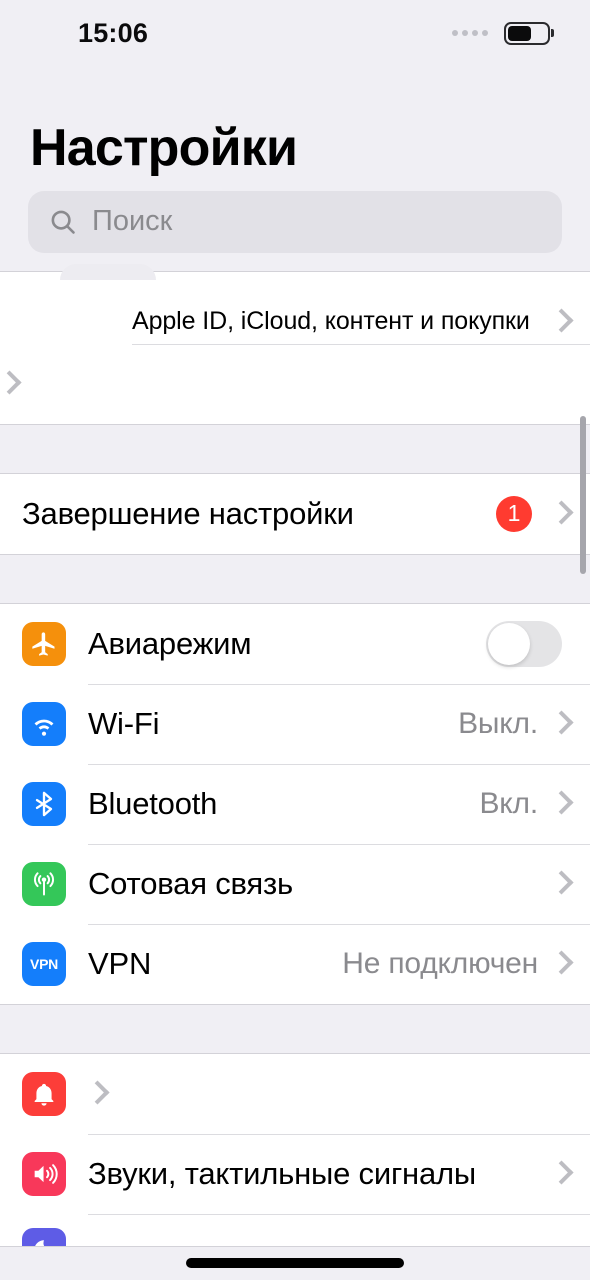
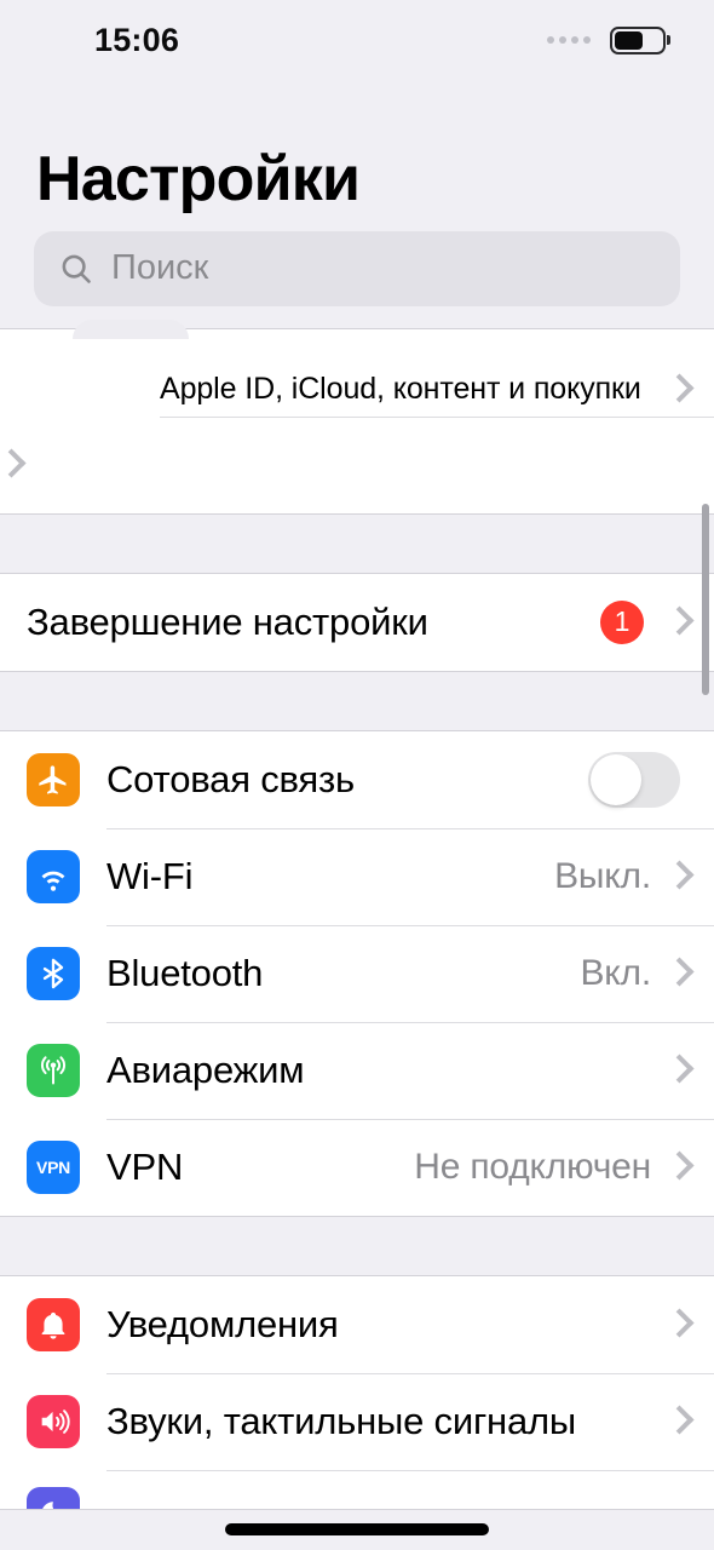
  15:06
  Настройки
  Поиск
  Apple ID, iCloud, контент и покупки
  Завершение настройки
  1
- Авиарежим
+ Сотовая связь
  Wi-Fi
  Выкл.
  Bluetooth
  Вкл.
- Сотовая связь
+ Авиарежим
  VPN
  VPN
  Не подключен
+ Уведомления
  Звуки, тактильные сигналы
